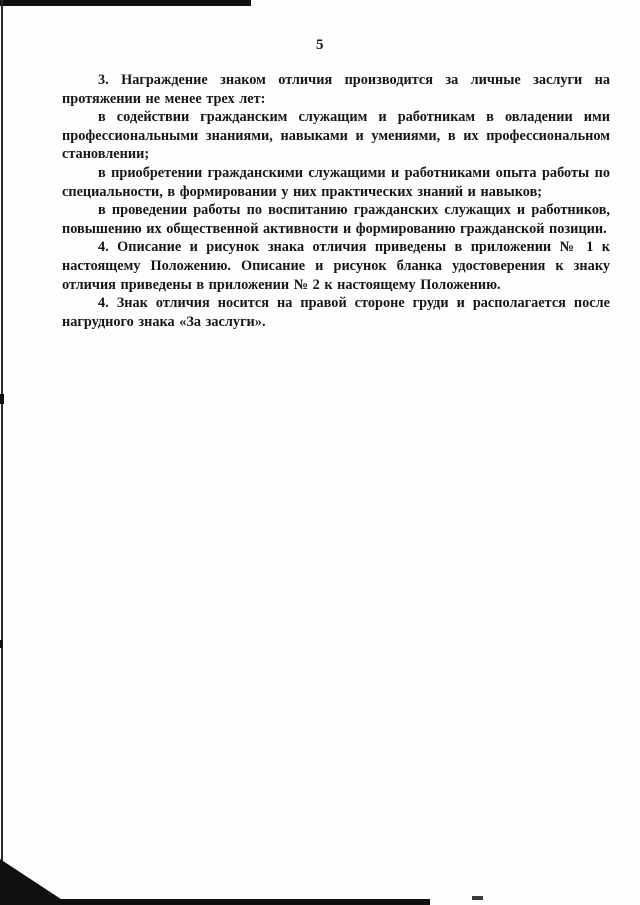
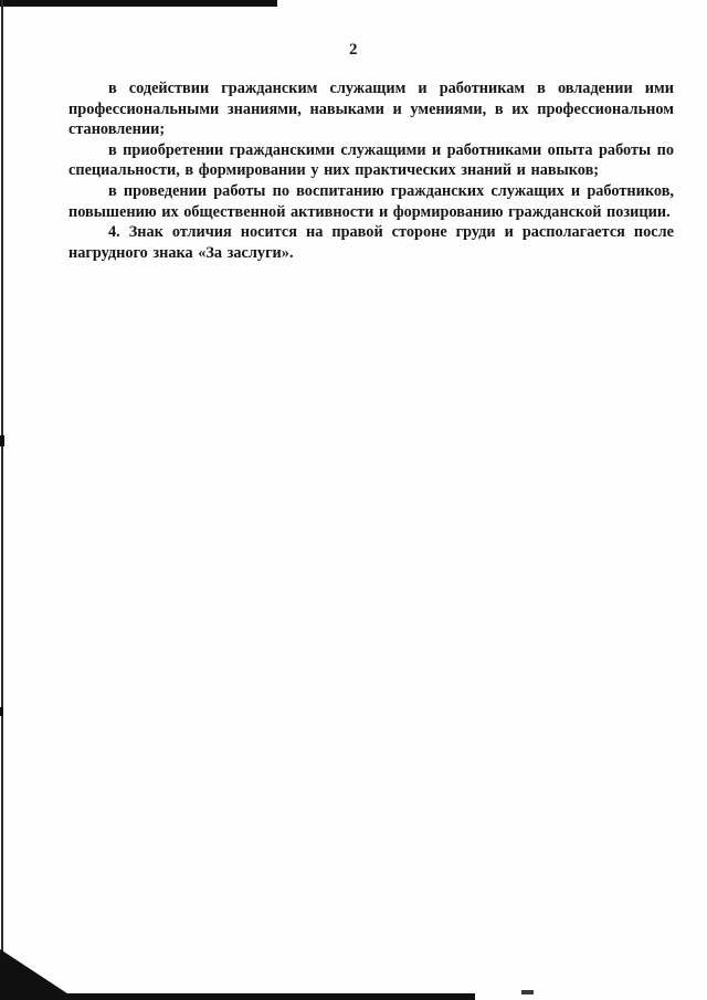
- 5
+ 2
- 3. Награждение знаком отличия производится за личные заслуги на протяжении не менее трех лет:
  в содействии гражданским служащим и работникам в овладении ими профессиональными знаниями, навыками и умениями, в их профессиональном становлении;
  в приобретении гражданскими служащими и работниками опыта работы по специальности, в формировании у них практических знаний и навыков;
  в проведении работы по воспитанию гражданских служащих и работников, повышению их общественной активности и формированию гражданской позиции.
- 4. Описание и рисунок знака отличия приведены в приложении № 1 к настоящему Положению. Описание и рисунок бланка удостоверения к знаку отличия приведены в приложении № 2 к настоящему Положению.
  4. Знак отличия носится на правой стороне груди и располагается после нагрудного знака «За заслуги».
